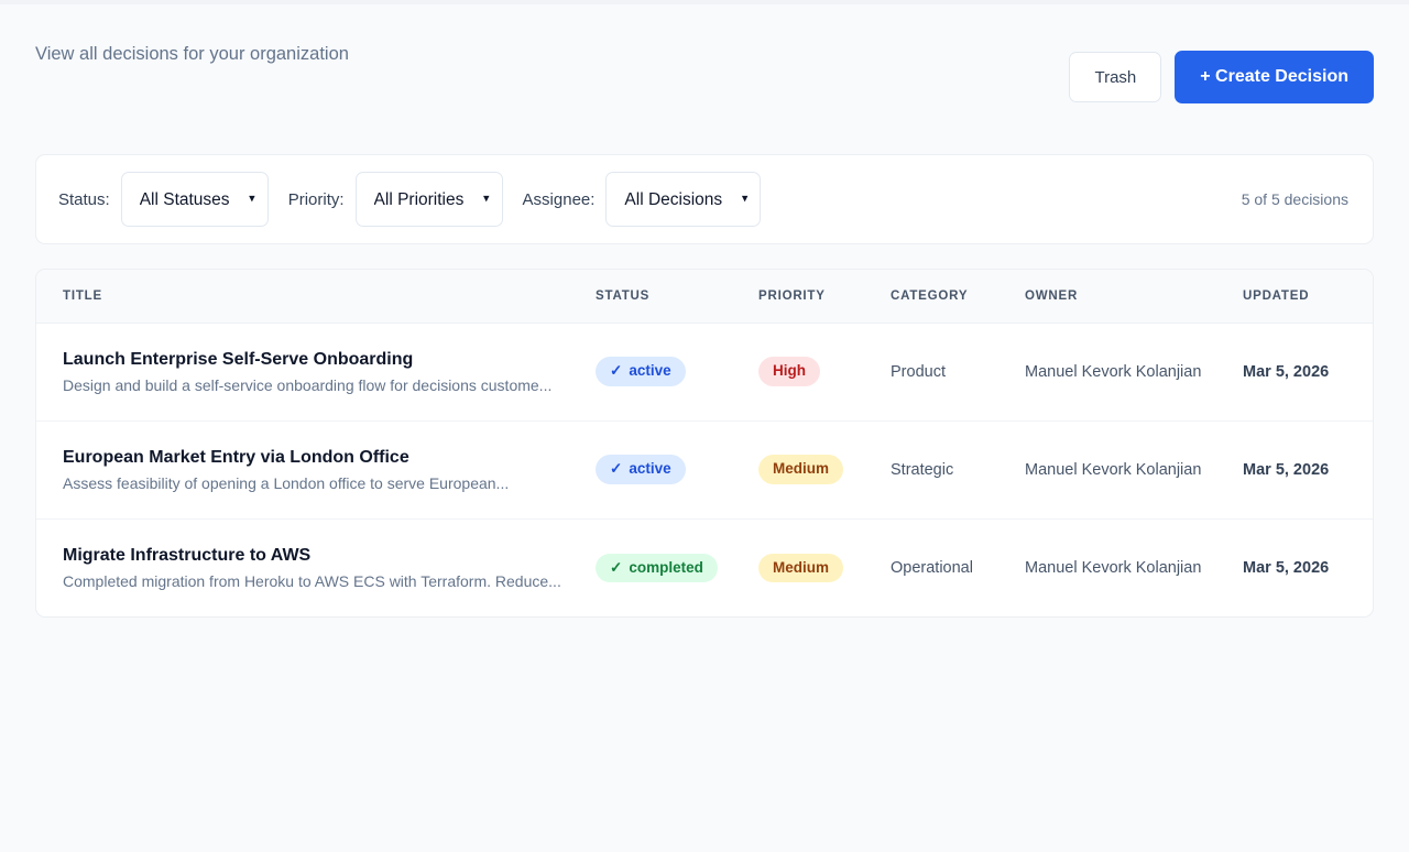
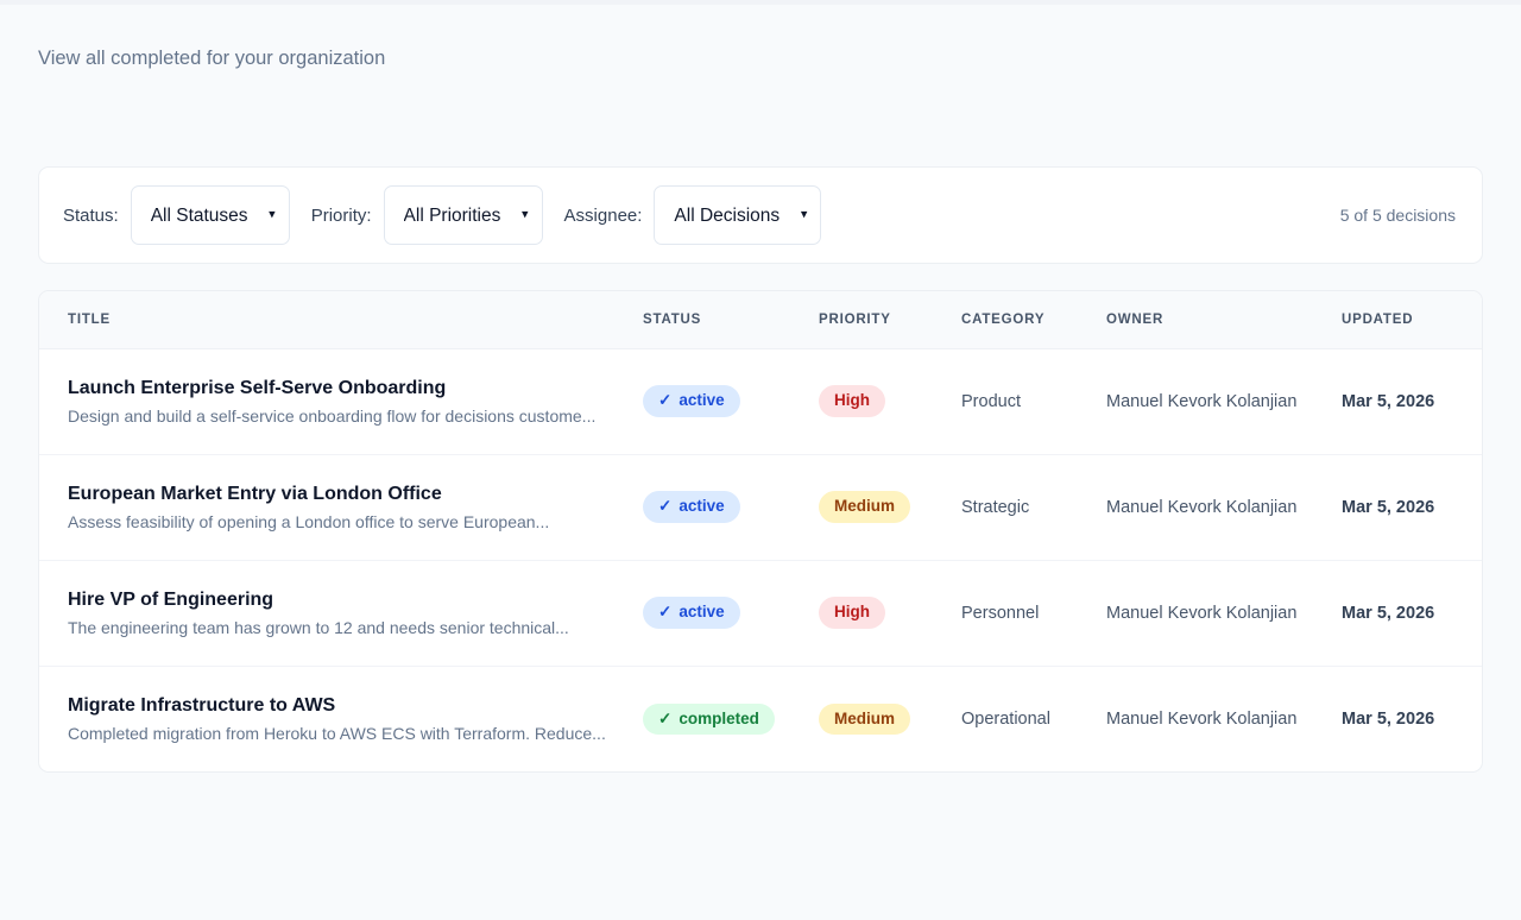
- View all decisions for your organization
+ View all completed for your organization
- Trash
- + Create Decision
  Status:
  All Statuses
  ▾
  Priority:
  All Priorities
  ▾
  Assignee:
  All Decisions
  ▾
  5 of 5 decisions
  TITLE	STATUS	PRIORITY	CATEGORY	OWNER	UPDATED
  Launch Enterprise Self-Serve OnboardingDesign and build a self-service onboarding flow for decisions custome...	✓ active	High	Product	Manuel Kevork Kolanjian	Mar 5, 2026
  European Market Entry via London OfficeAssess feasibility of opening a London office to serve European...	✓ active	Medium	Strategic	Manuel Kevork Kolanjian	Mar 5, 2026
+ Hire VP of EngineeringThe engineering team has grown to 12 and needs senior technical...	✓ active	High	Personnel	Manuel Kevork Kolanjian	Mar 5, 2026
  Migrate Infrastructure to AWSCompleted migration from Heroku to AWS ECS with Terraform. Reduce...	✓ completed	Medium	Operational	Manuel Kevork Kolanjian	Mar 5, 2026
